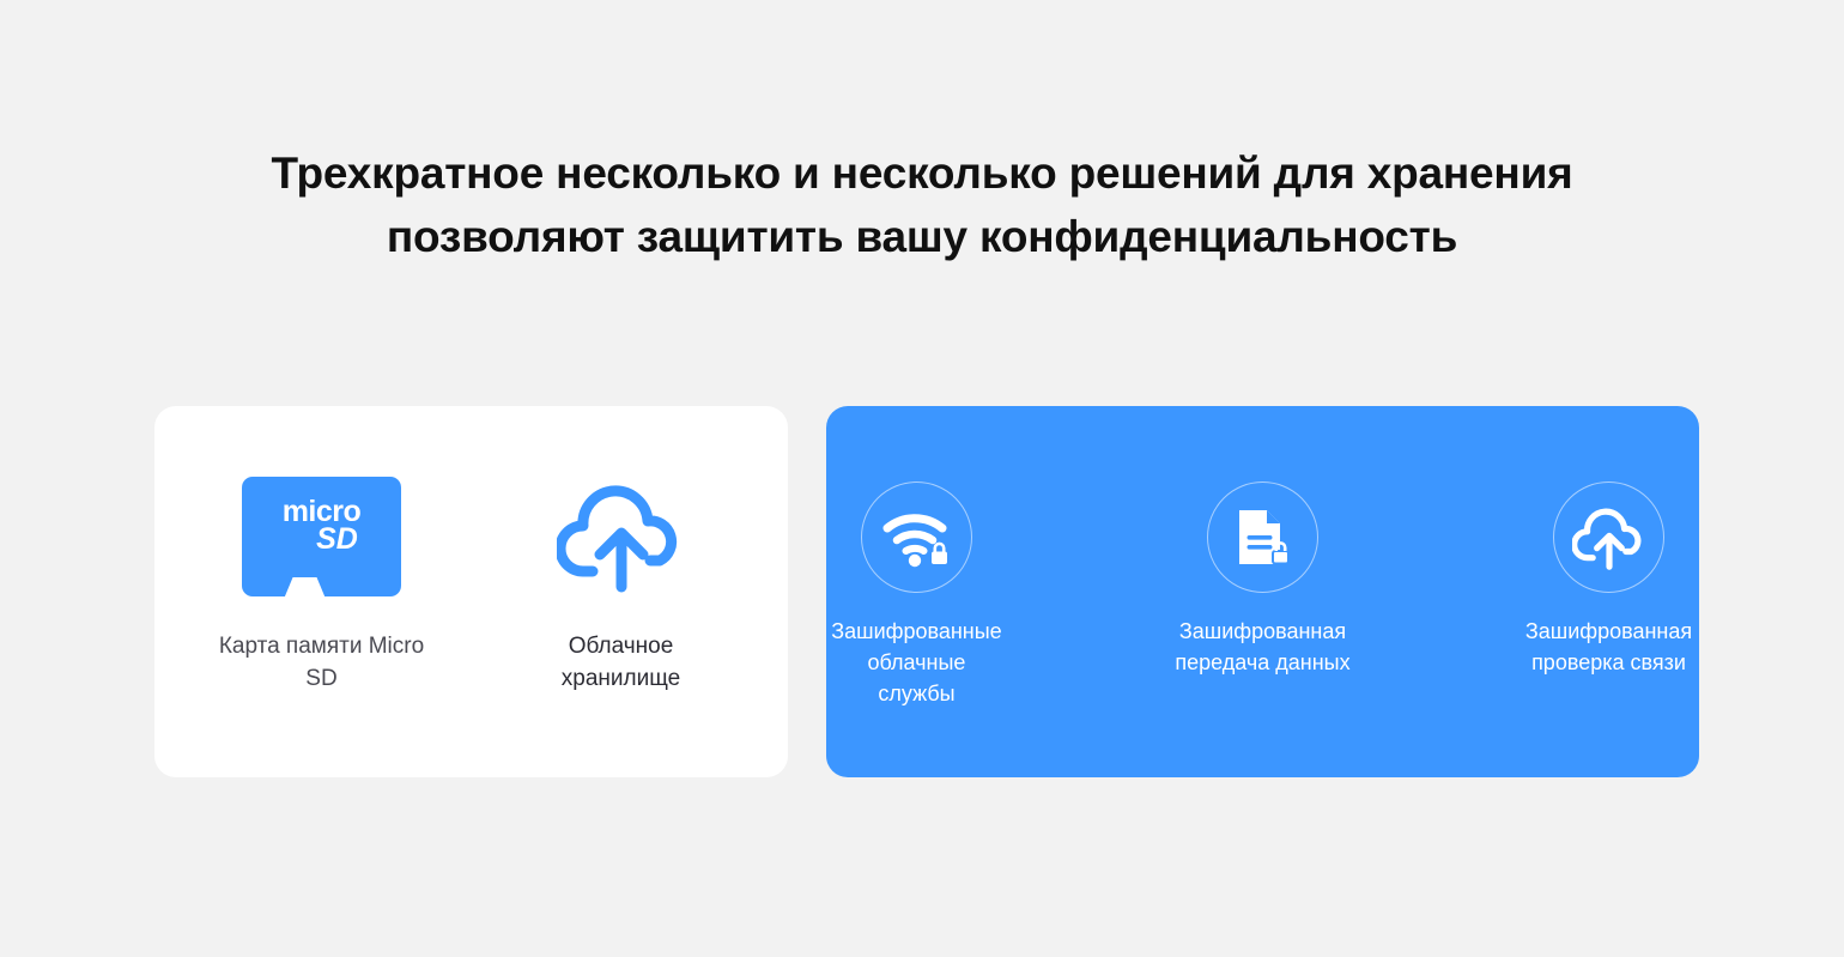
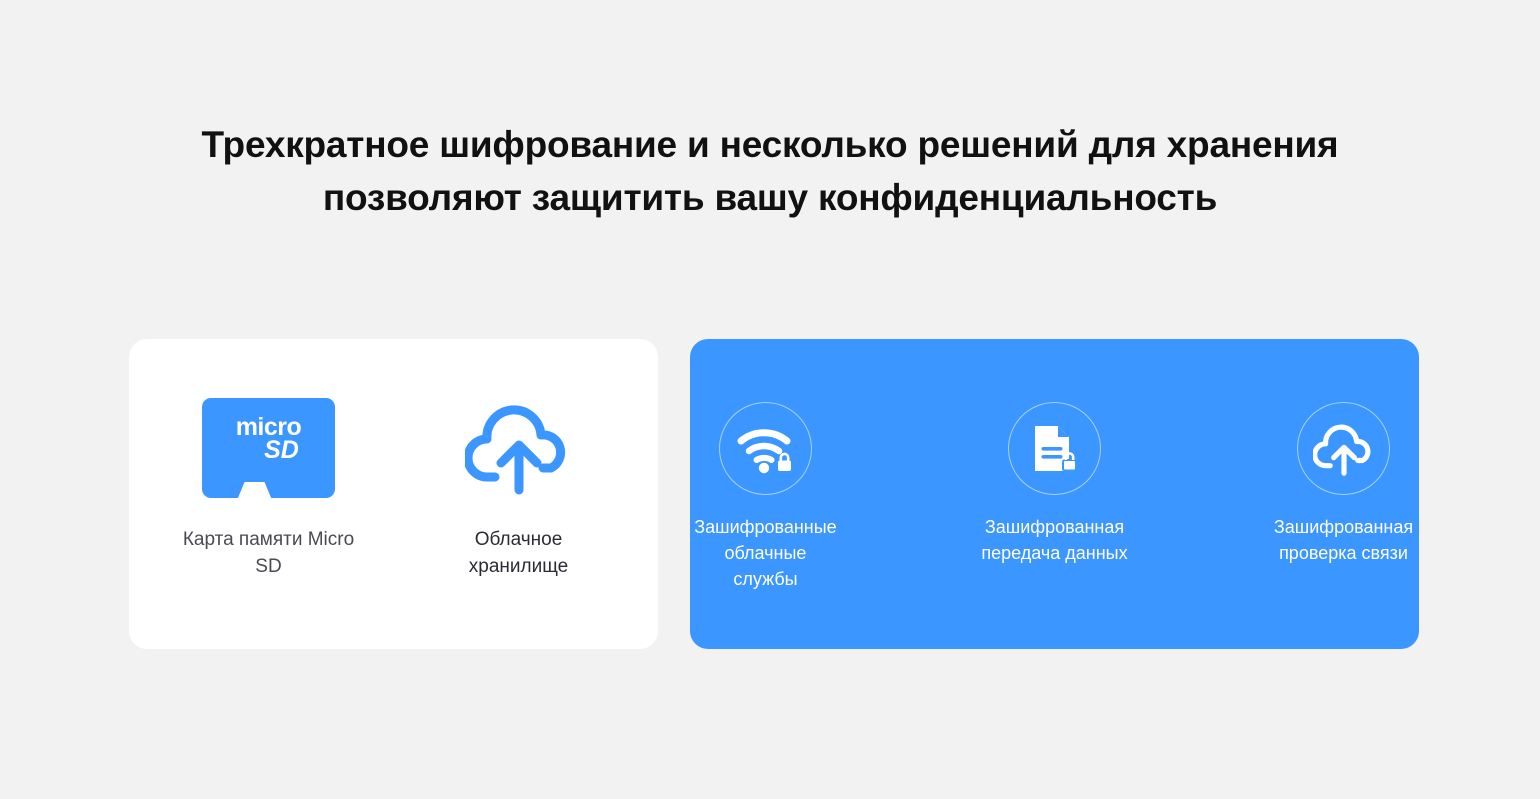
- Трехкратное несколько и несколько решений для хранения позволяют защитить вашу конфиденциальность
+ Трехкратное шифрование и несколько решений для хранения позволяют защитить вашу конфиденциальность
  micro
  SD
  Карта памяти Micro SD
  Облачное хранилище
  Зашифрованные облачные службы
  Зашифрованная передача данных
  Зашифрованная проверка связи
